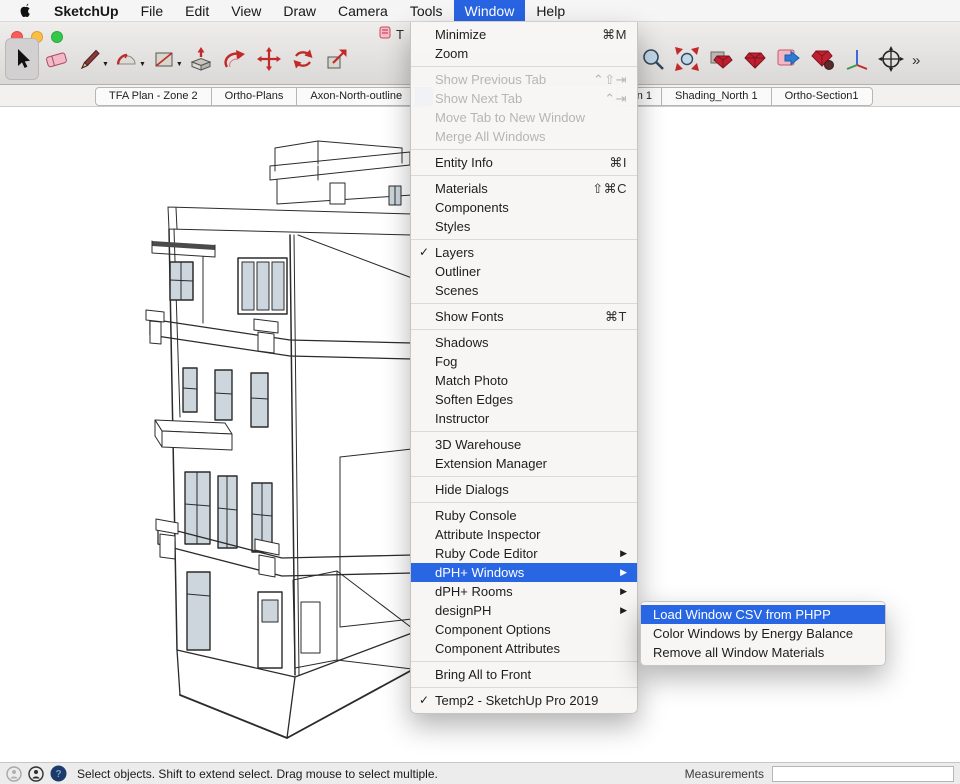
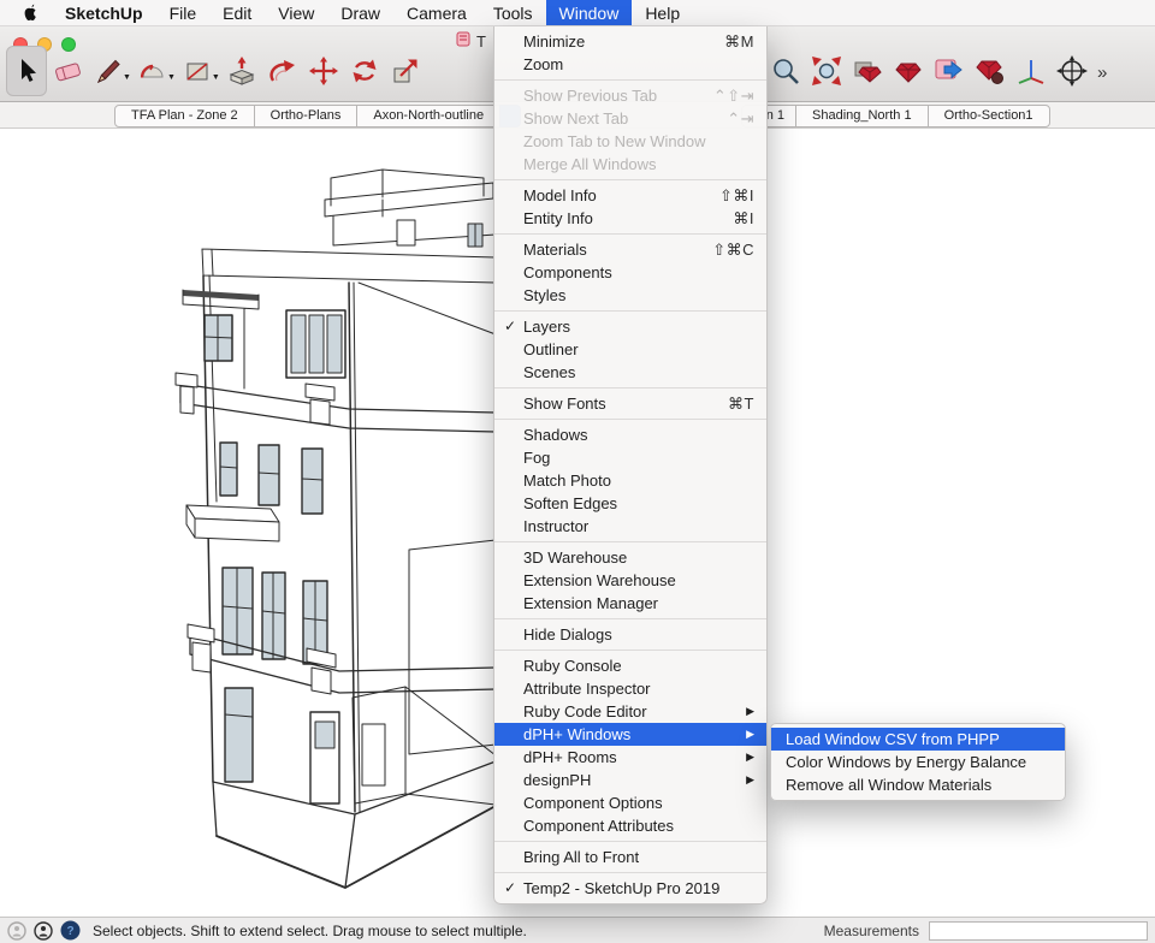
  SketchUp
  File
  Edit
  View
  Draw
  Camera
  Tools
  Window
  Help
  T
  »
  TFA Plan - Zone 2
  Ortho-Plans
  Axon-North-outline
  n 1
  Shading_North 1
  Ortho-Section1
  Minimize
  ⌘M
  Zoom
  Show Previous Tab
  ⌃⇧⇥
  Show Next Tab
  ⌃⇥
- Move Tab to New Window
+ Zoom Tab to New Window
  Merge All Windows
+ Model Info
+ ⇧⌘I
  Entity Info
  ⌘I
  Materials
  ⇧⌘C
  Components
  Styles
  ✓
  Layers
  Outliner
  Scenes
  Show Fonts
  ⌘T
  Shadows
  Fog
  Match Photo
  Soften Edges
  Instructor
  3D Warehouse
+ Extension Warehouse
  Extension Manager
  Hide Dialogs
  Ruby Console
  Attribute Inspector
  Ruby Code Editor
  ▶
  dPH+ Windows
  ▶
  dPH+ Rooms
  ▶
  designPH
  ▶
  Component Options
  Component Attributes
  Bring All to Front
  ✓
  Temp2 - SketchUp Pro 2019
  Load Window CSV from PHPP
  Color Windows by Energy Balance
  Remove all Window Materials
  ?
  Select objects. Shift to extend select. Drag mouse to select multiple.
  Measurements
